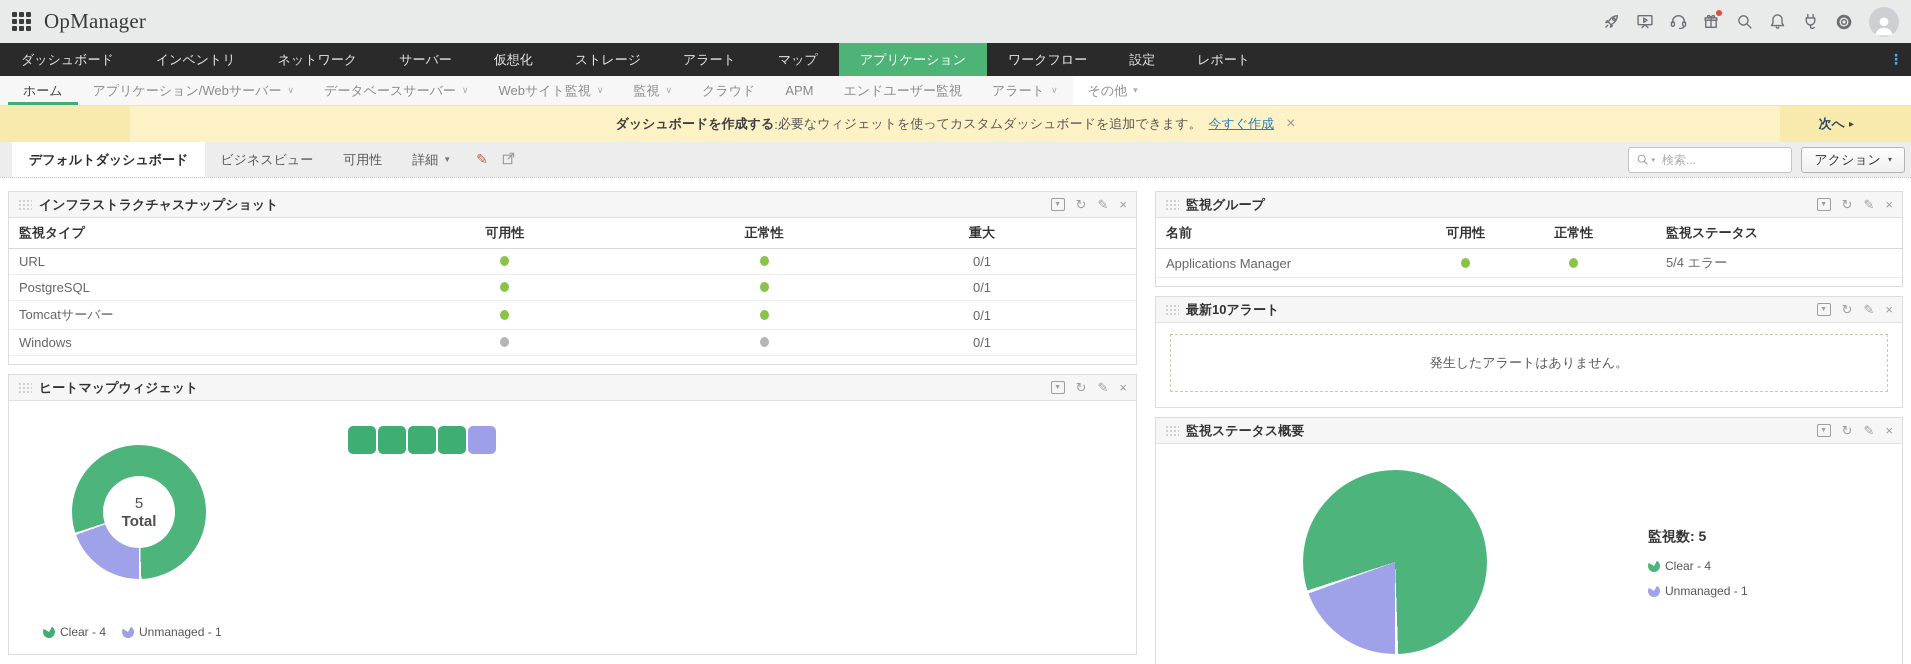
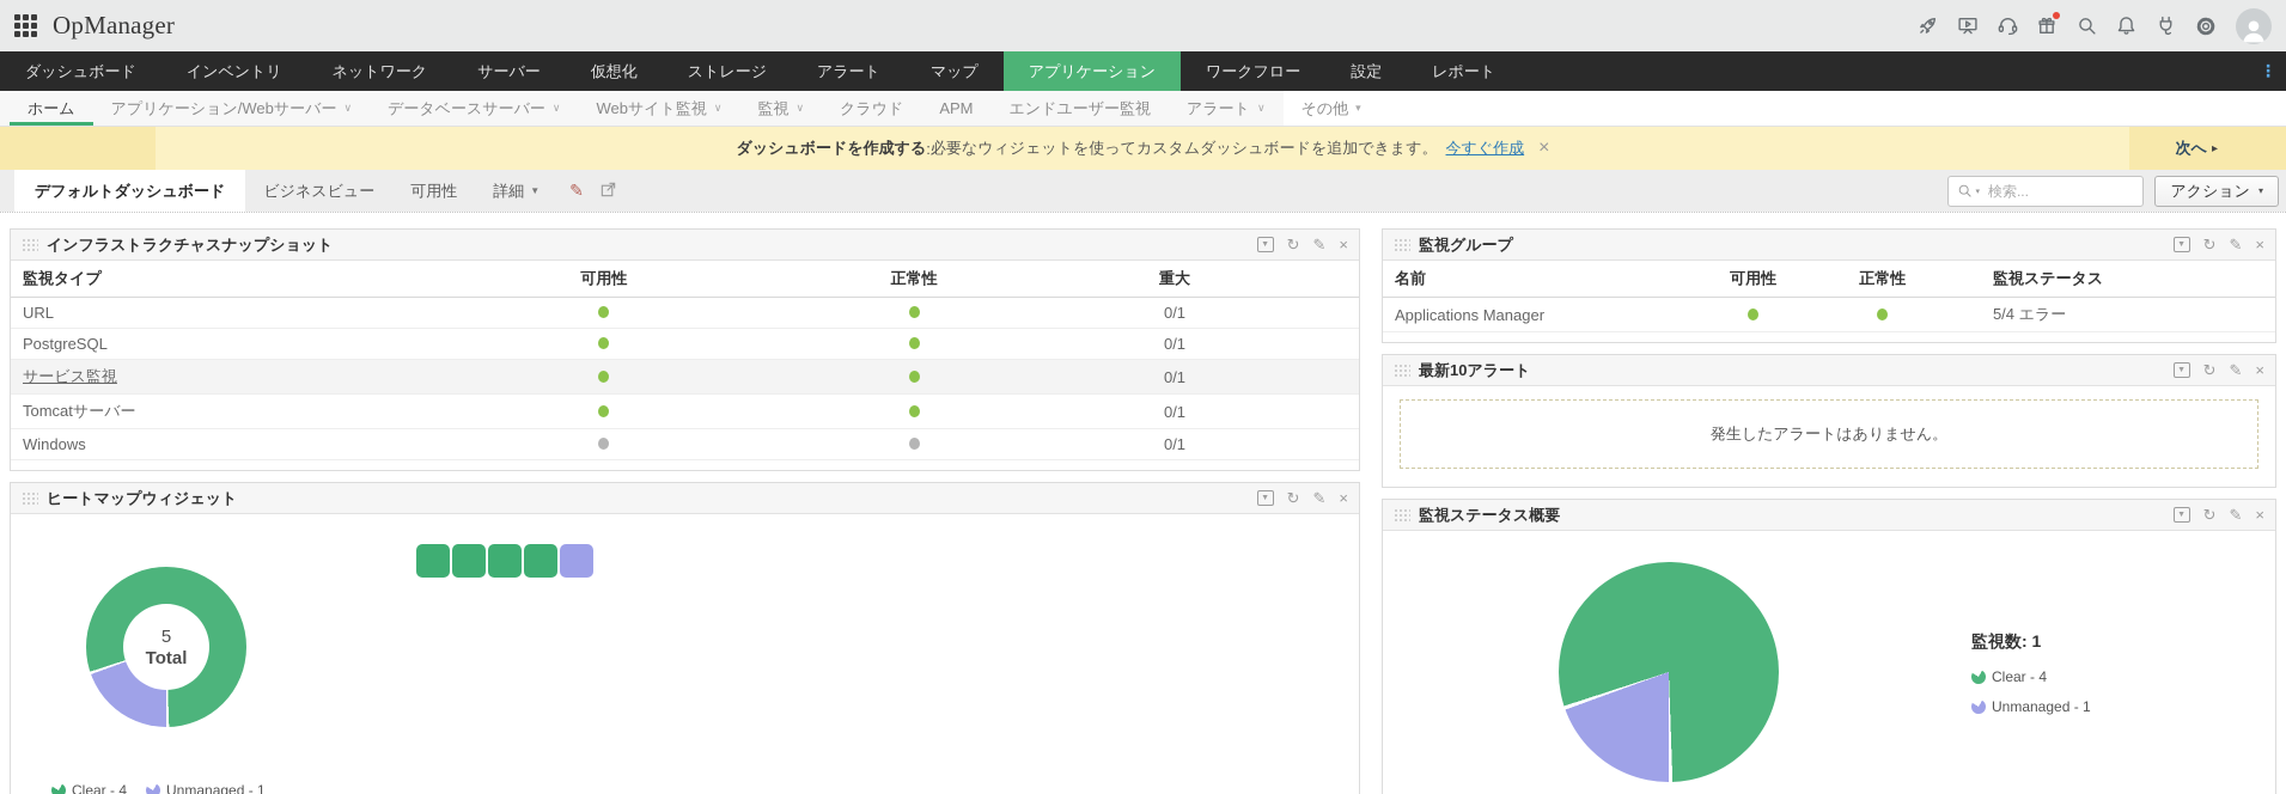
  OpManager
  ダッシュボード
  インベントリ
  ネットワーク
  サーバー
  仮想化
  ストレージ
  アラート
  マップ
  アプリケーション
  ワークフロー
  設定
  レポート
  ⋮
  ホーム
  アプリケーション/Webサーバー
  ∨
  データベースサーバー
  ∨
  Webサイト監視
  ∨
  監視
  ∨
  クラウド
  APM
  エンドユーザー監視
  アラート
  ∨
  その他
  ▾
  ダッシュボードを作成する
  :
  必要なウィジェットを使ってカスタムダッシュボードを追加できます。
  今すぐ作成
  ×
  次へ
  ▸
  デフォルトダッシュボード
  ビジネスビュー
  可用性
  詳細
  ▼
  ✎
  検索...
  アクション
  ▾
  インフラストラクチャスナップショット
  ↻
  ✎
  ×
  監視タイプ	可用性	正常性	重大
  URL			0/1
  PostgreSQL			0/1
+ サービス監視			0/1
  Tomcatサーバー			0/1
  Windows			0/1
  ヒートマップウィジェット
  ↻
  ✎
  ×
  5
  Total
  Clear - 4
  Unmanaged - 1
  監視グループ
  ↻
  ✎
  ×
  名前	可用性	正常性	監視ステータス
  Applications Manager			5/4 エラー
  最新10アラート
  ↻
  ✎
  ×
  発生したアラートはありません。
  監視ステータス概要
  ↻
  ✎
  ×
- 監視数: 5
+ 監視数: 1
  Clear - 4
  Unmanaged - 1
